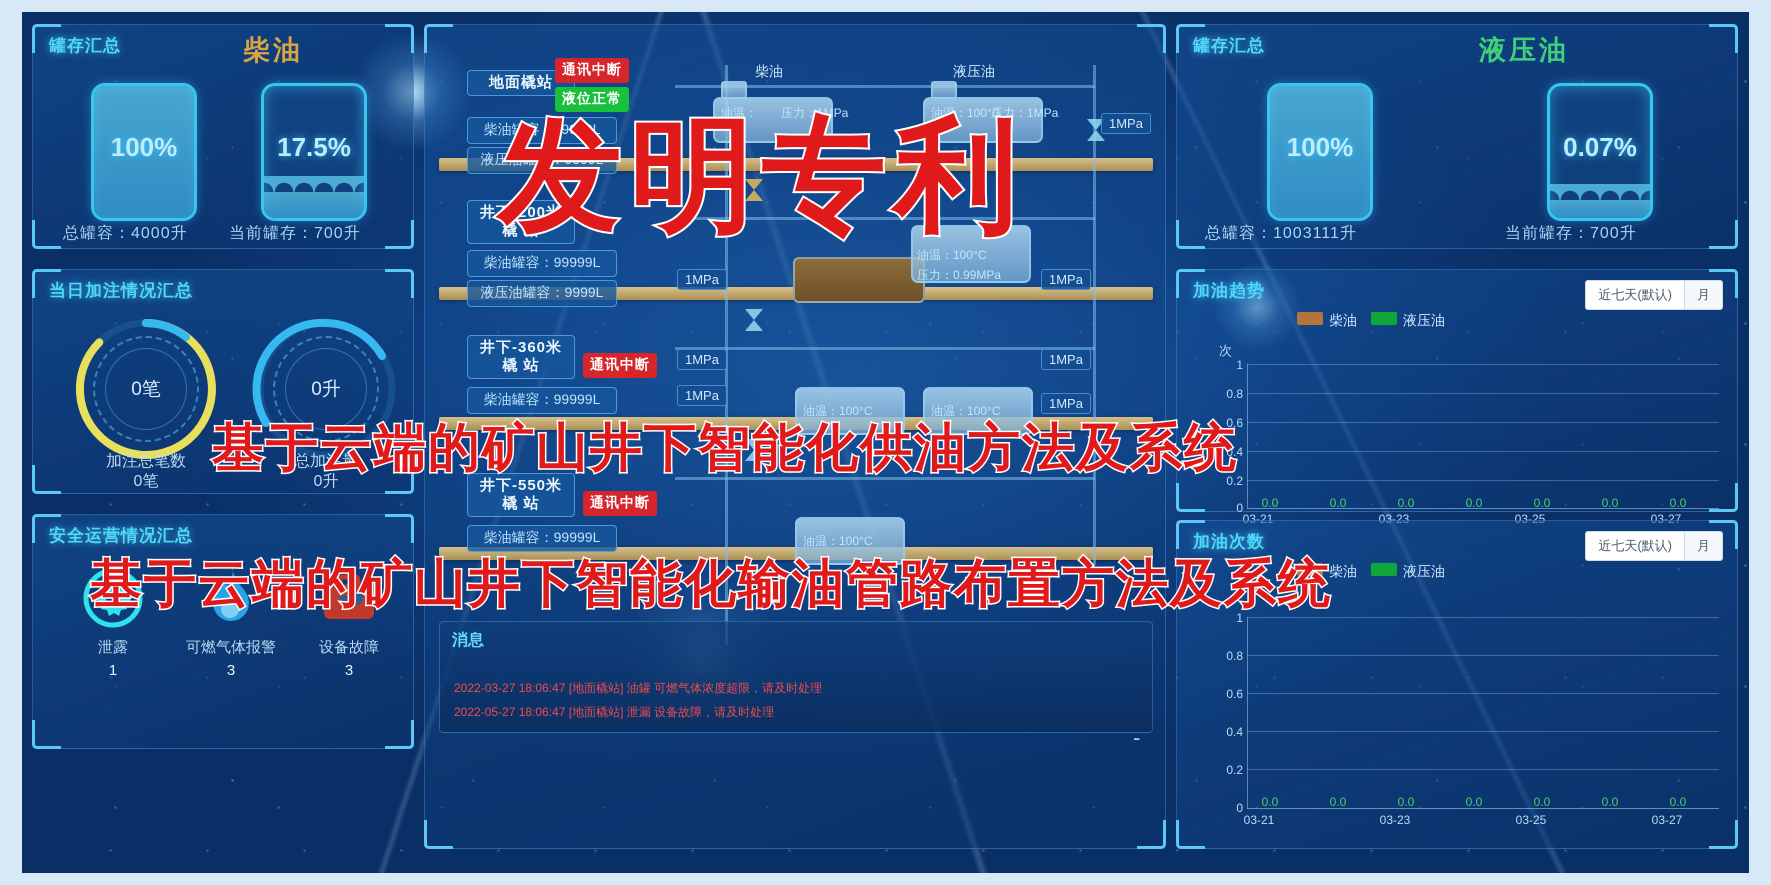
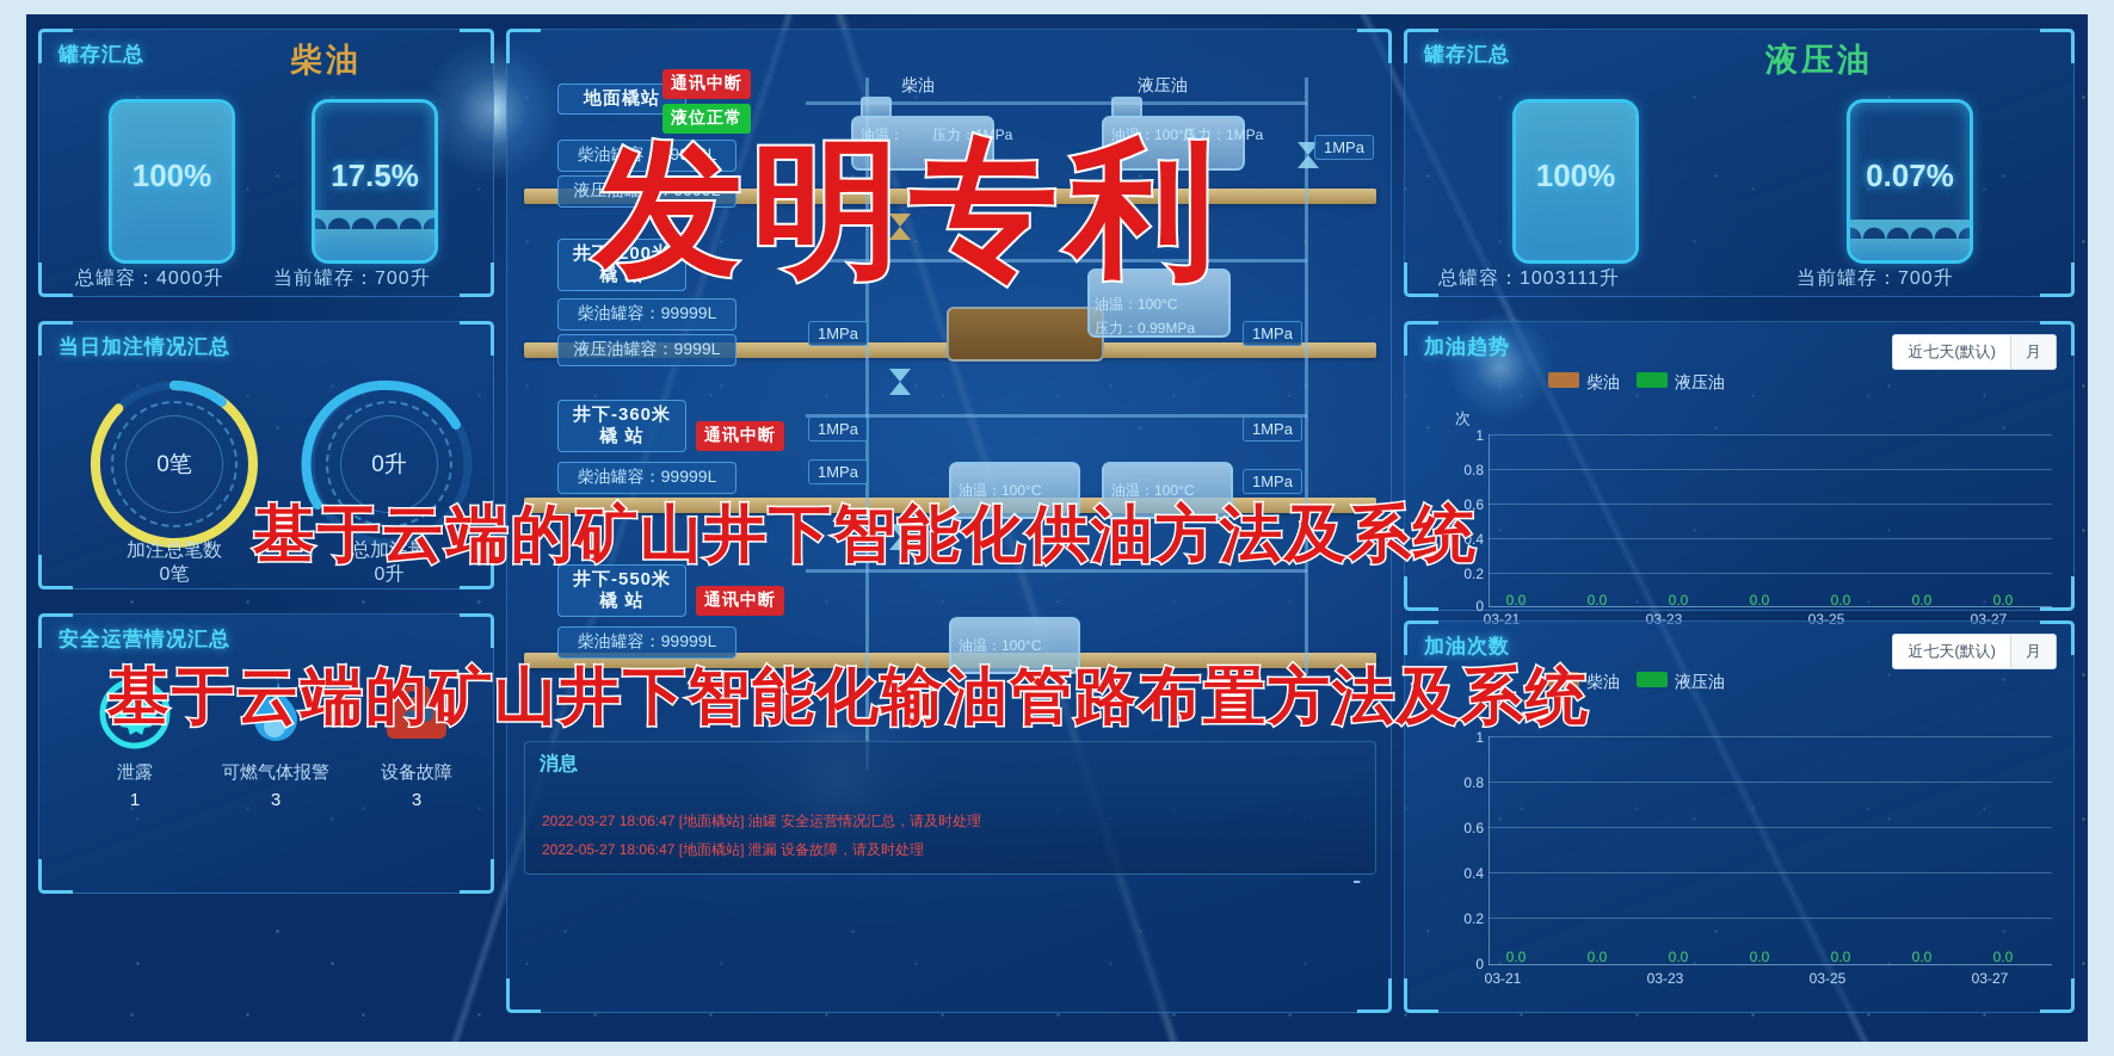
  罐存汇总
  柴油
  100%
  总罐容：4000升
  17.5%
  当前罐存：700升
  当日加注情况汇总
  0笔
  加注总笔数
  0笔
  0升
  总加注量
  0升
  安全运营情况汇总
  泄露
  1
  可燃气体报警
  3
  设备故障
  3
  地面橇站
  通讯中断
  液位正常
  柴油罐容：99999L
  液压油罐容：9999L
  井下-200米
  橇 站
  柴油罐容：99999L
  液压油罐容：9999L
  井下-360米
  橇 站
  通讯中断
  柴油罐容：99999L
  井下-550米
  橇 站
  通讯中断
  柴油罐容：99999L
  油温：
  压力：1MPa
  柴油
  油温：100°C
  压力：1MPa
  液压油
  油温：100°C
  压力：0.99MPa
  油温：100°C
  油温：100°C
  油温：100°C
  1MPa
  1MPa
  1MPa
  1MPa
  1MPa
  1MPa
  1MPa
  消息
- 2022-03-27 18:06:47 [地面橇站] 油罐 可燃气体浓度超限，请及时处理
+ 2022-03-27 18:06:47 [地面橇站] 油罐 安全运营情况汇总，请及时处理
  2022-05-27 18:06:47 [地面橇站] 泄漏 设备故障，请及时处理
  -
  罐存汇总
  液压油
  100%
  总罐容：1003111升
  0.07%
  当前罐存：700升
  加油趋势
  近七天(默认)
  月
  柴油
  液压油
  次
  1
  0.8
  0.6
  0.4
  0.2
  0
  0.0
  0.0
  0.0
  0.0
  0.0
  0.0
  0.0
  03-21
  03-23
  03-25
  03-27
  加油次数
  近七天(默认)
  月
  柴油
  液压油
  1
  0.8
  0.6
  0.4
  0.2
  0
  0.0
  0.0
  0.0
  0.0
  0.0
  0.0
  0.0
  03-21
  03-23
  03-25
  03-27
  发明专利
  基于云端的矿山井下智能化供油方法及系统
  基于云端的矿山井下智能化输油管路布置方法及系统
